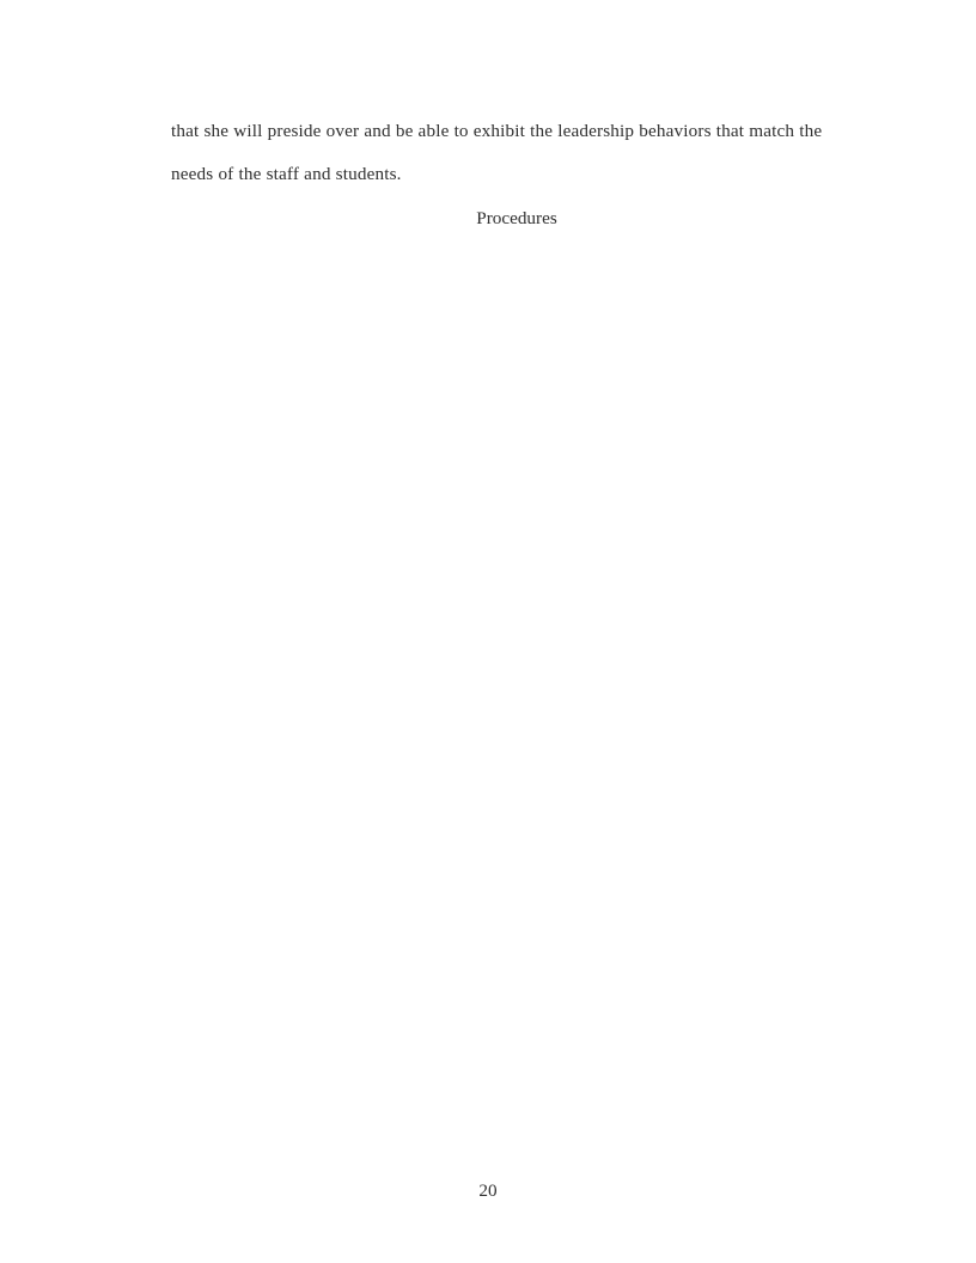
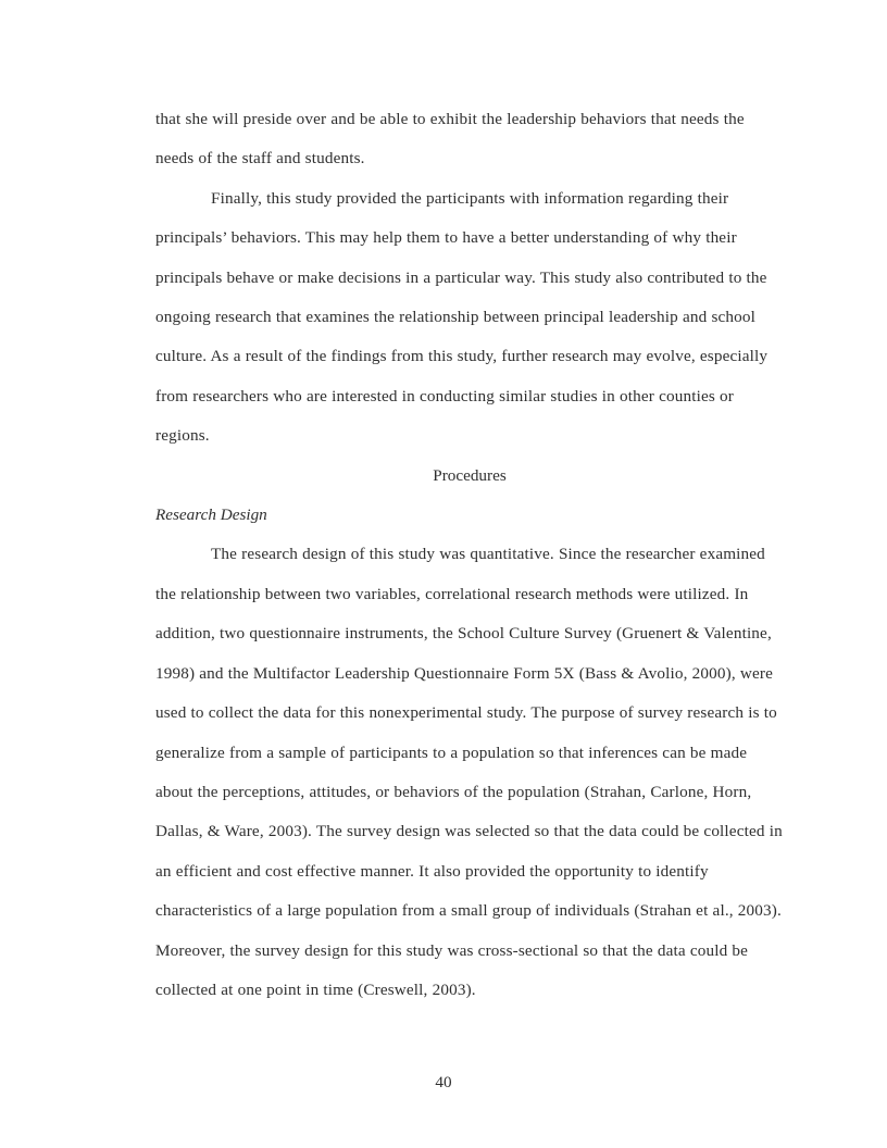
- that she will preside over and be able to exhibit the leadership behaviors that match the needs of the staff and students.
+ that she will preside over and be able to exhibit the leadership behaviors that needs the needs of the staff and students.
+ Finally, this study provided the participants with information regarding their principals’ behaviors. This may help them to have a better understanding of why their principals behave or make decisions in a particular way. This study also contributed to the ongoing research that examines the relationship between principal leadership and school culture. As a result of the findings from this study, further research may evolve, especially from researchers who are interested in conducting similar studies in other counties or regions.
  Procedures
+ Research Design
+ The research design of this study was quantitative. Since the researcher examined the relationship between two variables, correlational research methods were utilized. In addition, two questionnaire instruments, the School Culture Survey (Gruenert & Valentine, 1998) and the Multifactor Leadership Questionnaire Form 5X (Bass & Avolio, 2000), were used to collect the data for this nonexperimental study. The purpose of survey research is to generalize from a sample of participants to a population so that inferences can be made about the perceptions, attitudes, or behaviors of the population (Strahan, Carlone, Horn, Dallas, & Ware, 2003). The survey design was selected so that the data could be collected in an efficient and cost effective manner. It also provided the opportunity to identify characteristics of a large population from a small group of individuals (Strahan et al., 2003). Moreover, the survey design for this study was cross-sectional so that the data could be collected at one point in time (Creswell, 2003).
- 20
+ 40
